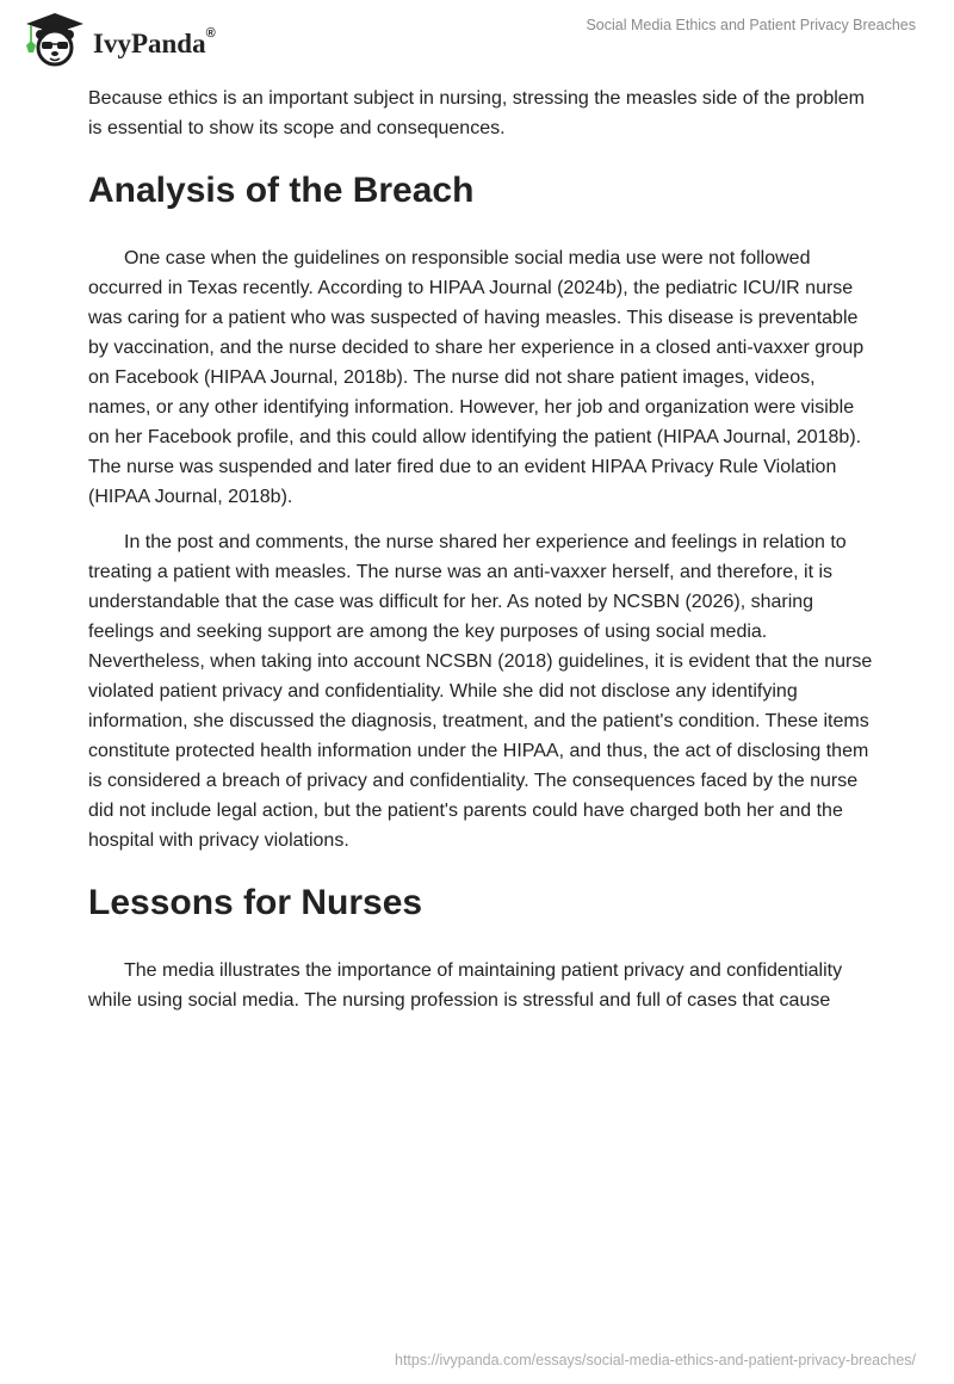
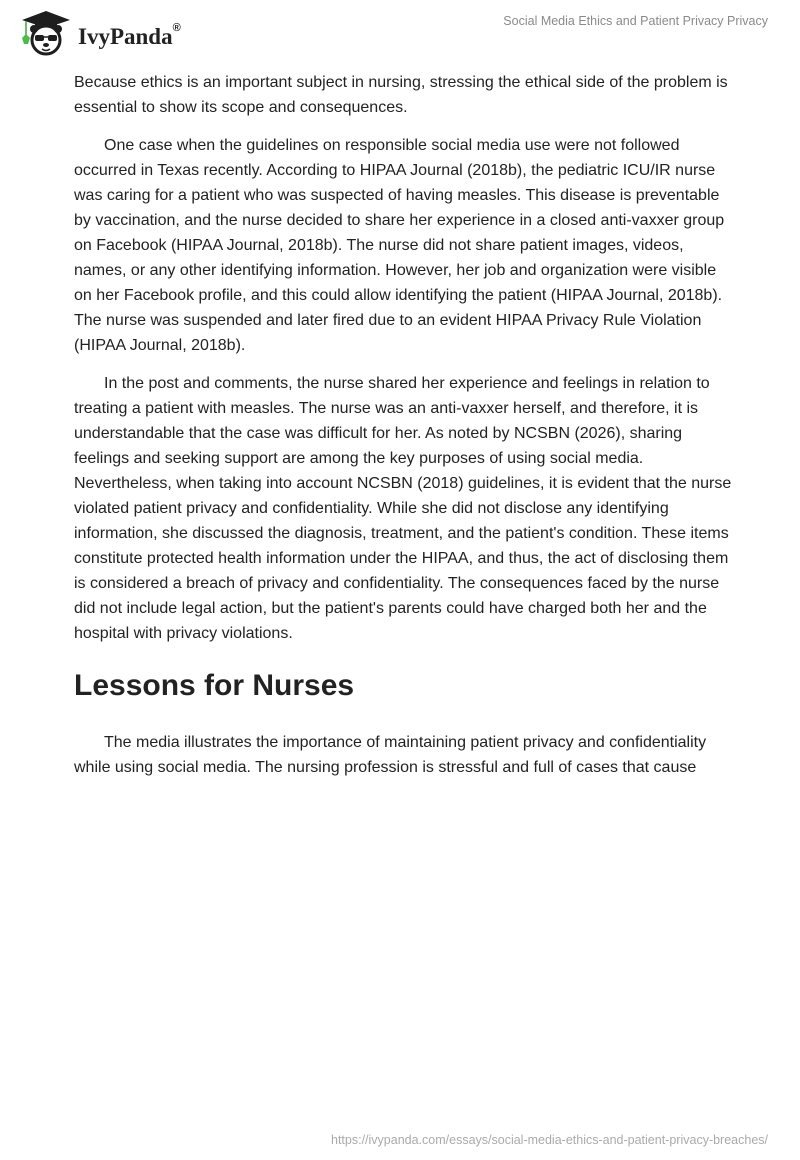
  IvyPanda®
- Social Media Ethics and Patient Privacy Breaches
+ Social Media Ethics and Patient Privacy Privacy
- Because ethics is an important subject in nursing, stressing the measles side of the problem is essential to show its scope and consequences.
+ Because ethics is an important subject in nursing, stressing the ethical side of the problem is essential to show its scope and consequences.
- Analysis of the Breach
- One case when the guidelines on responsible social media use were not followed occurred in Texas recently. According to HIPAA Journal (2024b), the pediatric ICU/IR nurse was caring for a patient who was suspected of having measles. This disease is preventable by vaccination, and the nurse decided to share her experience in a closed anti-vaxxer group on Facebook (HIPAA Journal, 2018b). The nurse did not share patient images, videos, names, or any other identifying information. However, her job and organization were visible on her Facebook profile, and this could allow identifying the patient (HIPAA Journal, 2018b). The nurse was suspended and later fired due to an evident HIPAA Privacy Rule Violation (HIPAA Journal, 2018b).
+ One case when the guidelines on responsible social media use were not followed occurred in Texas recently. According to HIPAA Journal (2018b), the pediatric ICU/IR nurse was caring for a patient who was suspected of having measles. This disease is preventable by vaccination, and the nurse decided to share her experience in a closed anti-vaxxer group on Facebook (HIPAA Journal, 2018b). The nurse did not share patient images, videos, names, or any other identifying information. However, her job and organization were visible on her Facebook profile, and this could allow identifying the patient (HIPAA Journal, 2018b). The nurse was suspended and later fired due to an evident HIPAA Privacy Rule Violation (HIPAA Journal, 2018b).
  In the post and comments, the nurse shared her experience and feelings in relation to treating a patient with measles. The nurse was an anti-vaxxer herself, and therefore, it is understandable that the case was difficult for her. As noted by NCSBN (2026), sharing feelings and seeking support are among the key purposes of using social media. Nevertheless, when taking into account NCSBN (2018) guidelines, it is evident that the nurse violated patient privacy and confidentiality. While she did not disclose any identifying information, she discussed the diagnosis, treatment, and the patient's condition. These items constitute protected health information under the HIPAA, and thus, the act of disclosing them is considered a breach of privacy and confidentiality. The consequences faced by the nurse did not include legal action, but the patient's parents could have charged both her and the hospital with privacy violations.
  Lessons for Nurses
  The media illustrates the importance of maintaining patient privacy and confidentiality while using social media. The nursing profession is stressful and full of cases that cause
  https://ivypanda.com/essays/social-media-ethics-and-patient-privacy-breaches/
